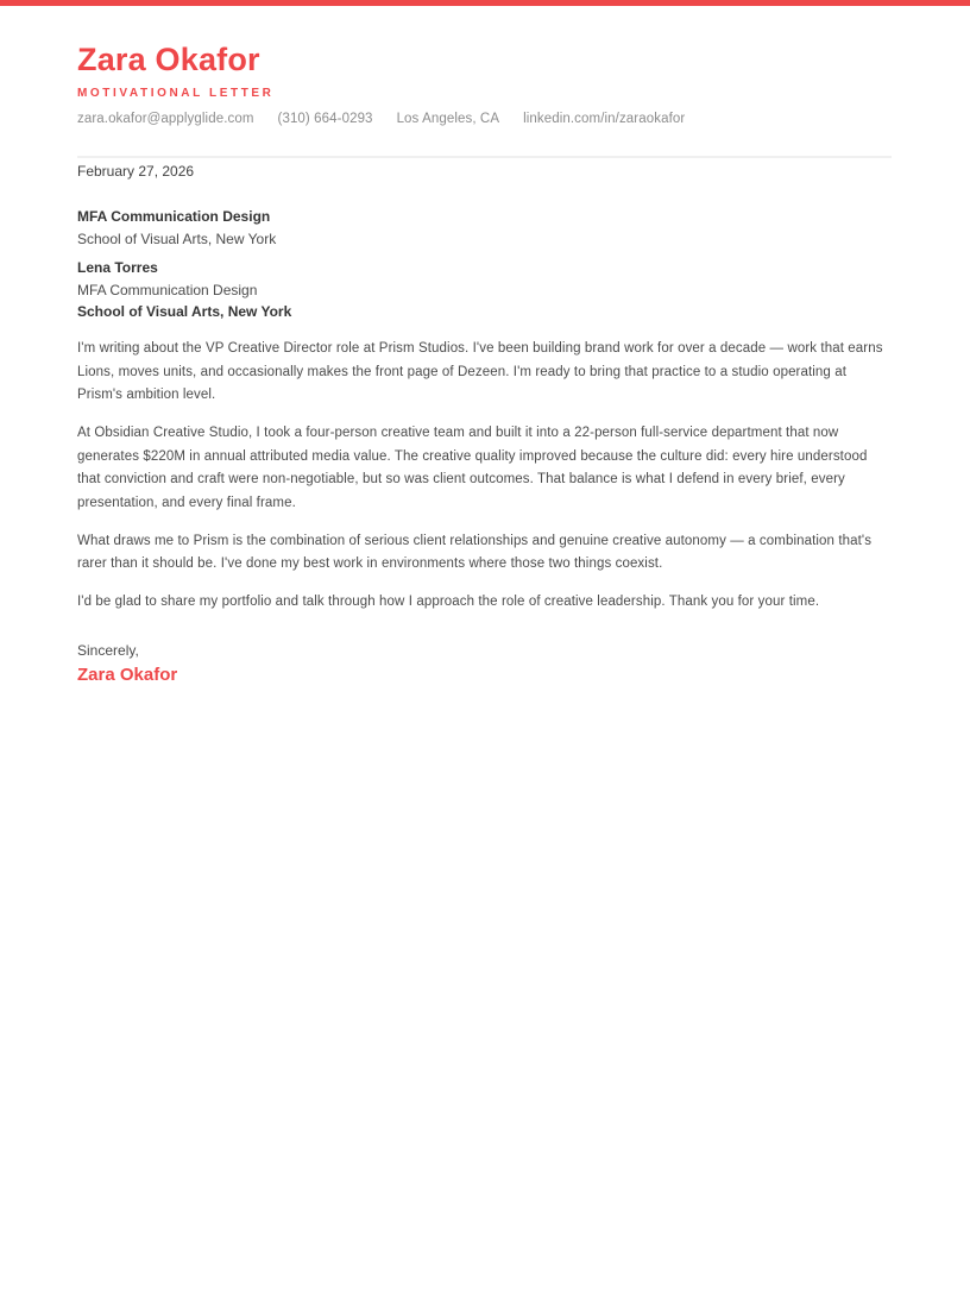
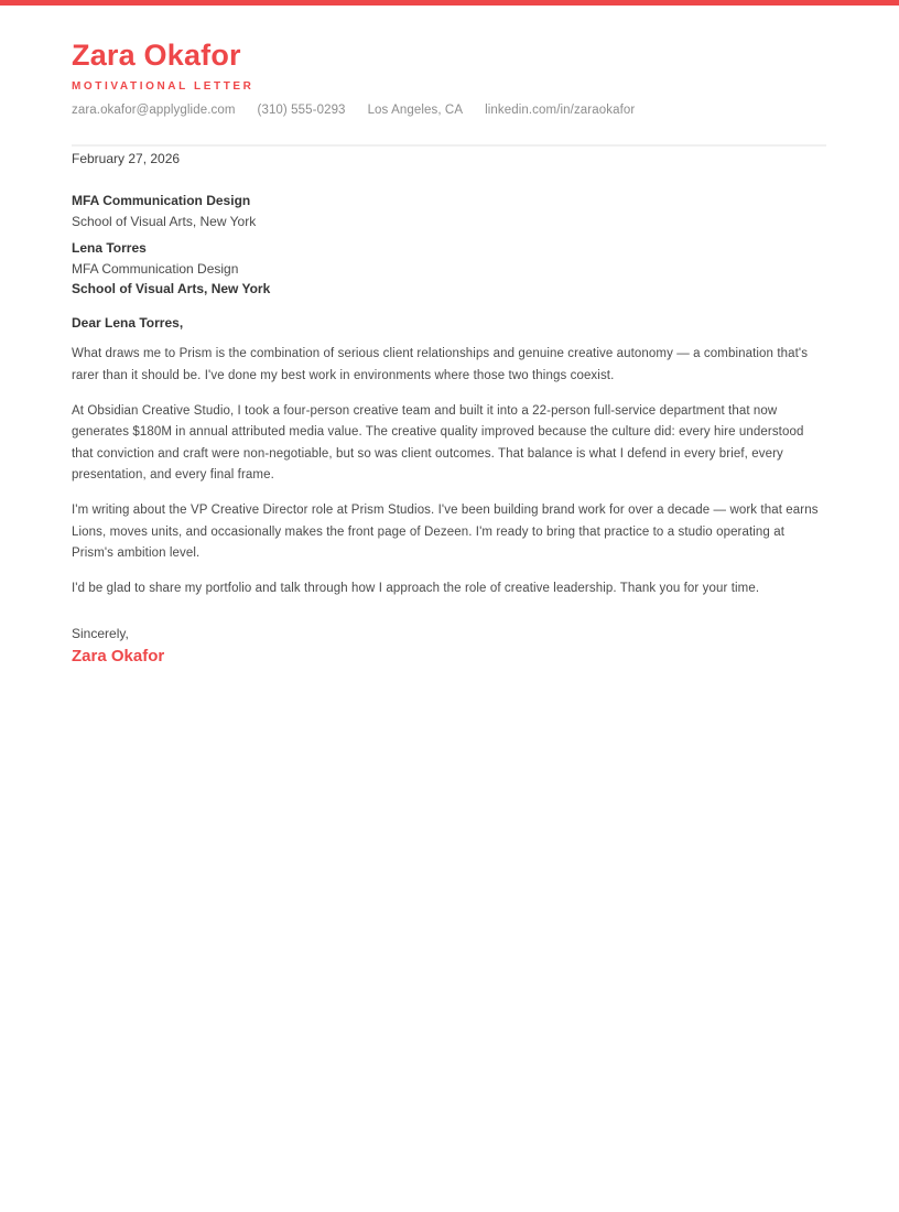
  Zara Okafor
  MOTIVATIONAL LETTER
  zara.okafor@applyglide.com
- (310) 664-0293
+ (310) 555-0293
  Los Angeles, CA
  linkedin.com/in/zaraokafor
  February 27, 2026
  MFA Communication Design
  School of Visual Arts, New York
  Lena Torres
  MFA Communication Design
  School of Visual Arts, New York
+ Dear Lena Torres,
- I'm writing about the VP Creative Director role at Prism Studios. I've been building brand work for over a decade — work that earns Lions, moves units, and occasionally makes the front page of Dezeen. I'm ready to bring that practice to a studio operating at Prism's ambition level.
+ What draws me to Prism is the combination of serious client relationships and genuine creative autonomy — a combination that's rarer than it should be. I've done my best work in environments where those two things coexist.
- At Obsidian Creative Studio, I took a four-person creative team and built it into a 22-person full-service department that now generates $220M in annual attributed media value. The creative quality improved because the culture did: every hire understood that conviction and craft were non-negotiable, but so was client outcomes. That balance is what I defend in every brief, every presentation, and every final frame.
+ At Obsidian Creative Studio, I took a four-person creative team and built it into a 22-person full-service department that now generates $180M in annual attributed media value. The creative quality improved because the culture did: every hire understood that conviction and craft were non-negotiable, but so was client outcomes. That balance is what I defend in every brief, every presentation, and every final frame.
- What draws me to Prism is the combination of serious client relationships and genuine creative autonomy — a combination that's rarer than it should be. I've done my best work in environments where those two things coexist.
+ I'm writing about the VP Creative Director role at Prism Studios. I've been building brand work for over a decade — work that earns Lions, moves units, and occasionally makes the front page of Dezeen. I'm ready to bring that practice to a studio operating at Prism's ambition level.
  I'd be glad to share my portfolio and talk through how I approach the role of creative leadership. Thank you for your time.
  Sincerely,
  Zara Okafor
